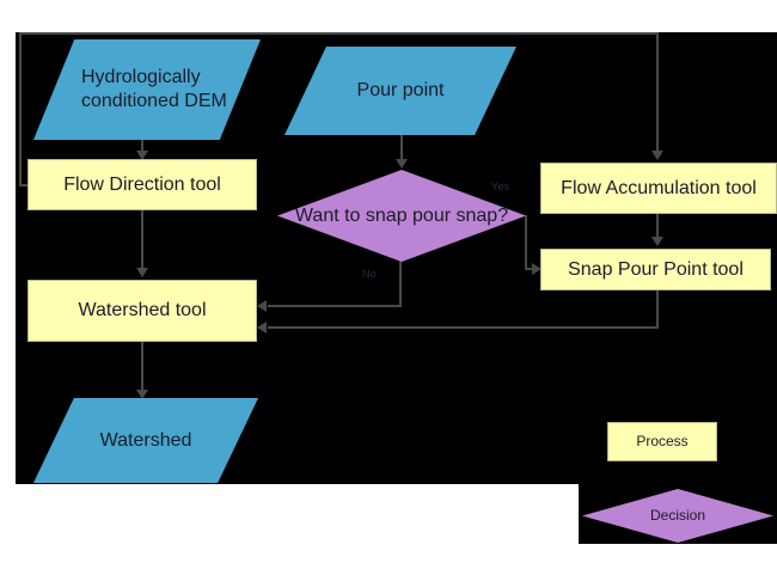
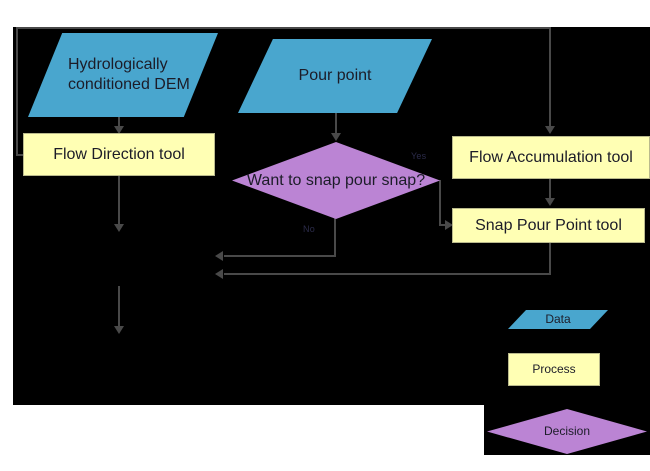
  Hydrologically conditioned DEM
  Pour point
  Flow Direction tool
- Watershed tool
- Watershed
  Want to snap pour snap?
  Flow Accumulation tool
  Snap Pour Point tool
  Yes
  No
+ Data
  Process
  Decision
